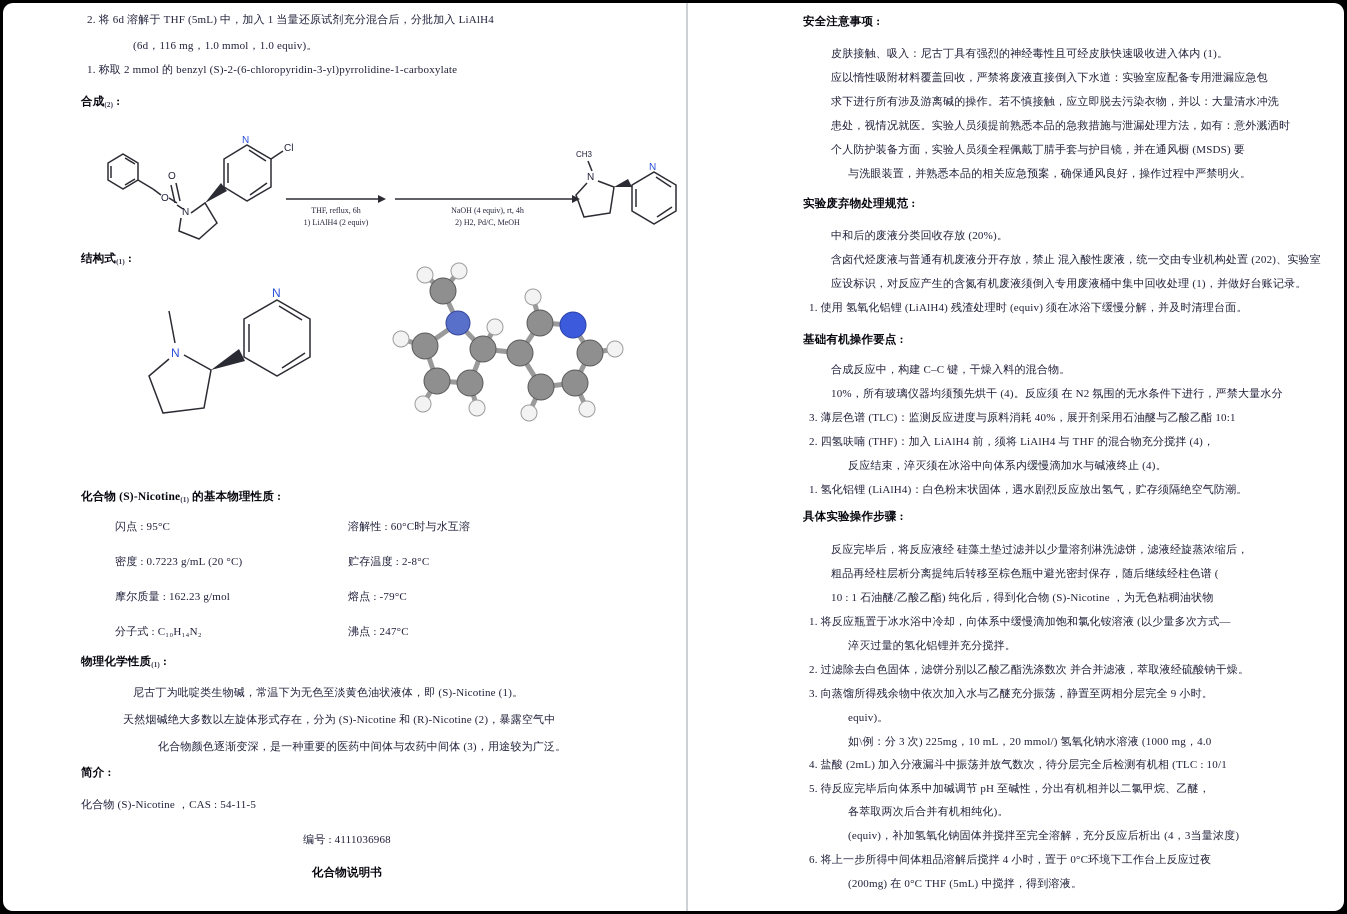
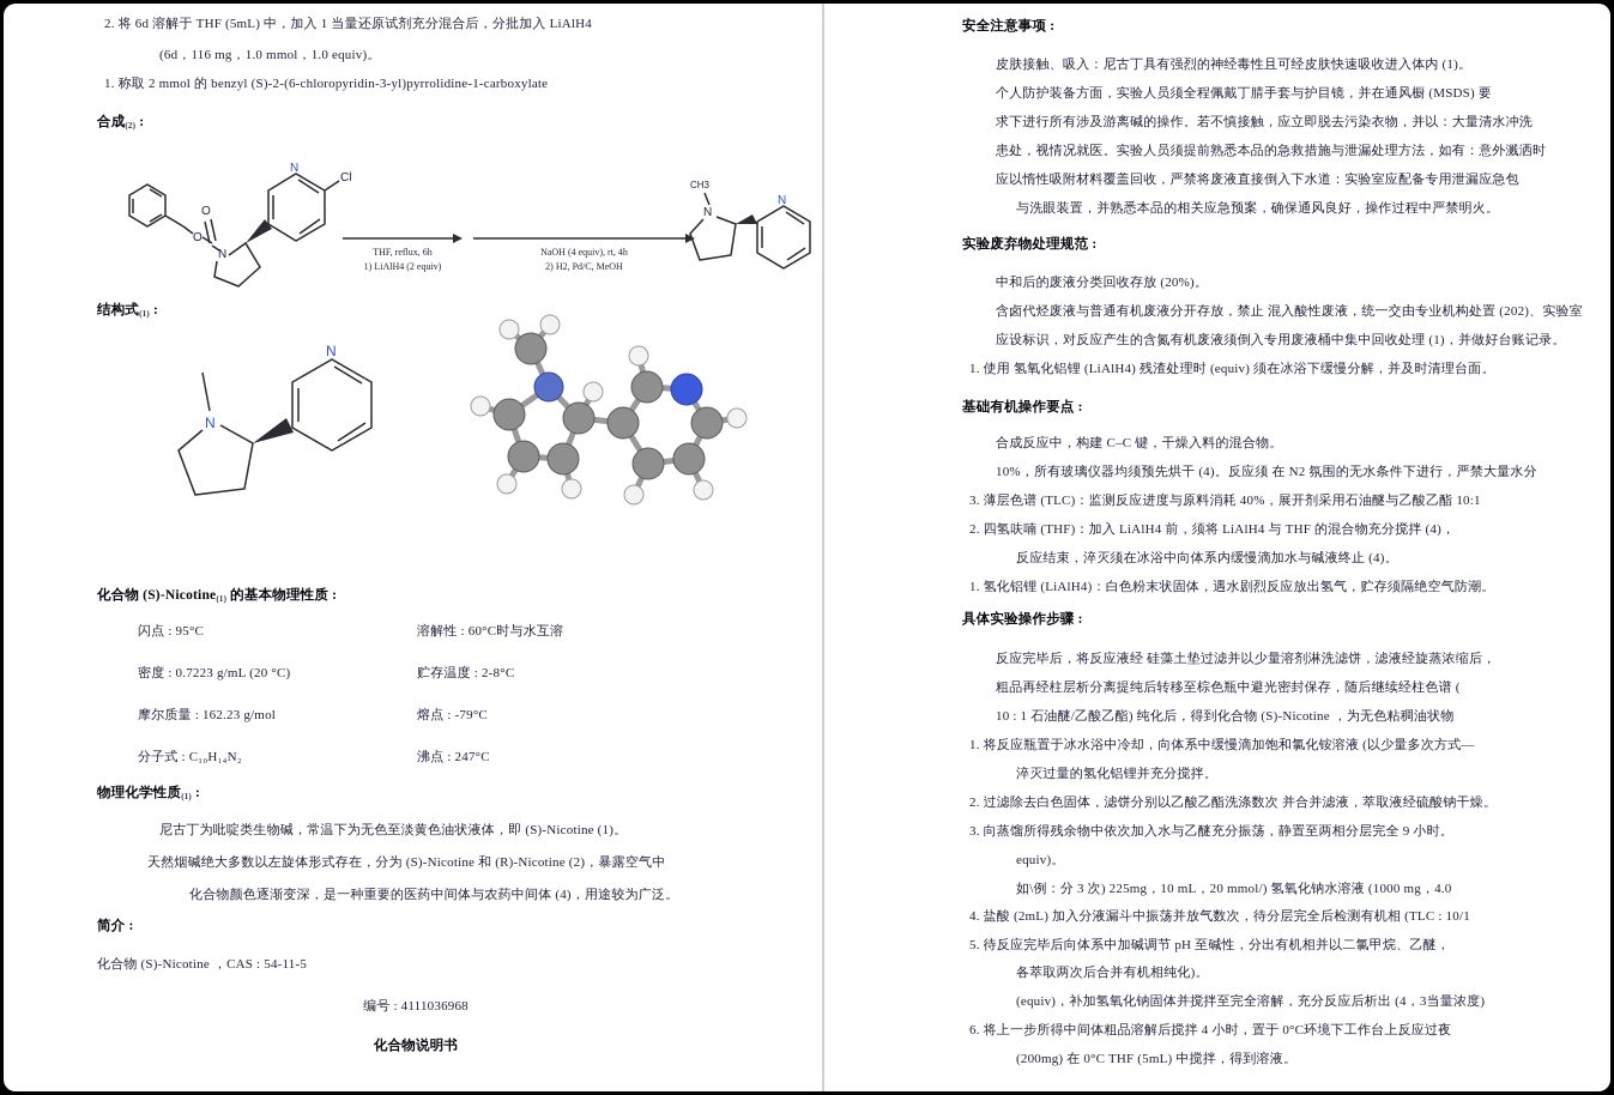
  2. 将 6d 溶解于 THF (5mL) 中，加入 1 当量还原试剂充分混合后，分批加入 LiAlH4
  (6d，116 mg，1.0 mmol，1.0 equiv)。
  1. 称取 2 mmol 的 benzyl (S)-2-(6-chloropyridin-3-yl)pyrrolidine-1-carboxylate
  合成(2) :
  O
  O
  N
  N
  Cl
  THF, reflux, 6h
  1) LiAlH4 (2 equiv)
  NaOH (4 equiv), rt, 4h
  2) H2, Pd/C, MeOH
  CH3
  N
  N
  结构式(1) :
  N
  N
  化合物 (S)-Nicotine(1) 的基本物理性质 :
  闪点 : 95°C
  溶解性 : 60°C时与水互溶
  密度 : 0.7223 g/mL (20 °C)
  贮存温度 : 2-8°C
  摩尔质量 : 162.23 g/mol
  熔点 : -79°C
  分子式 : C₁₀H₁₄N₂
  沸点 : 247°C
  物理化学性质(1) :
  尼古丁为吡啶类生物碱，常温下为无色至淡黄色油状液体，即 (S)-Nicotine (1)。
  天然烟碱绝大多数以左旋体形式存在，分为 (S)-Nicotine 和 (R)-Nicotine (2)，暴露空气中
- 化合物颜色逐渐变深，是一种重要的医药中间体与农药中间体 (3)，用途较为广泛。
+ 化合物颜色逐渐变深，是一种重要的医药中间体与农药中间体 (4)，用途较为广泛。
  简介 :
  化合物 (S)-Nicotine ，CAS : 54-11-5
  编号 : 4111036968
  化合物说明书
  安全注意事项 :
  皮肤接触、吸入：尼古丁具有强烈的神经毒性且可经皮肤快速吸收进入体内 (1)。
- 应以惰性吸附材料覆盖回收，严禁将废液直接倒入下水道：实验室应配备专用泄漏应急包
+ 个人防护装备方面，实验人员须全程佩戴丁腈手套与护目镜，并在通风橱 (MSDS) 要
  求下进行所有涉及游离碱的操作。若不慎接触，应立即脱去污染衣物，并以：大量清水冲洗
  患处，视情况就医。实验人员须提前熟悉本品的急救措施与泄漏处理方法，如有：意外溅洒时
- 个人防护装备方面，实验人员须全程佩戴丁腈手套与护目镜，并在通风橱 (MSDS) 要
+ 应以惰性吸附材料覆盖回收，严禁将废液直接倒入下水道：实验室应配备专用泄漏应急包
  与洗眼装置，并熟悉本品的相关应急预案，确保通风良好，操作过程中严禁明火。
  实验废弃物处理规范 :
  中和后的废液分类回收存放 (20%)。
  含卤代烃废液与普通有机废液分开存放，禁止 混入酸性废液，统一交由专业机构处置 (202)、实验室
  应设标识，对反应产生的含氮有机废液须倒入专用废液桶中集中回收处理 (1)，并做好台账记录。
  1. 使用 氢氧化铝锂 (LiAlH4) 残渣处理时 (equiv) 须在冰浴下缓慢分解，并及时清理台面。
  基础有机操作要点 :
  合成反应中，构建 C–C 键，干燥入料的混合物。
  10%，所有玻璃仪器均须预先烘干 (4)。反应须 在 N2 氛围的无水条件下进行，严禁大量水分
  3. 薄层色谱 (TLC)：监测反应进度与原料消耗 40%，展开剂采用石油醚与乙酸乙酯 10:1
  2. 四氢呋喃 (THF)：加入 LiAlH4 前，须将 LiAlH4 与 THF 的混合物充分搅拌 (4)，
  反应结束，淬灭须在冰浴中向体系内缓慢滴加水与碱液终止 (4)。
  1. 氢化铝锂 (LiAlH4)：白色粉末状固体，遇水剧烈反应放出氢气，贮存须隔绝空气防潮。
  具体实验操作步骤 :
  反应完毕后，将反应液经 硅藻土垫过滤并以少量溶剂淋洗滤饼，滤液经旋蒸浓缩后，
  粗品再经柱层析分离提纯后转移至棕色瓶中避光密封保存，随后继续经柱色谱 (
  10 : 1 石油醚/乙酸乙酯) 纯化后，得到化合物 (S)-Nicotine ，为无色粘稠油状物
  1. 将反应瓶置于冰水浴中冷却，向体系中缓慢滴加饱和氯化铵溶液 (以少量多次方式—
  淬灭过量的氢化铝锂并充分搅拌。
  2. 过滤除去白色固体，滤饼分别以乙酸乙酯洗涤数次 并合并滤液，萃取液经硫酸钠干燥。
  3. 向蒸馏所得残余物中依次加入水与乙醚充分振荡，静置至两相分层完全 9 小时。
  equiv)。
  如\例：分 3 次) 225mg，10 mL，20 mmol/) 氢氧化钠水溶液 (1000 mg，4.0
  4. 盐酸 (2mL) 加入分液漏斗中振荡并放气数次，待分层完全后检测有机相 (TLC : 10/1
  5. 待反应完毕后向体系中加碱调节 pH 至碱性，分出有机相并以二氯甲烷、乙醚，
  各萃取两次后合并有机相纯化)。
  (equiv)，补加氢氧化钠固体并搅拌至完全溶解，充分反应后析出 (4，3当量浓度)
  6. 将上一步所得中间体粗品溶解后搅拌 4 小时，置于 0°C环境下工作台上反应过夜
  (200mg) 在 0°C THF (5mL) 中搅拌，得到溶液。
